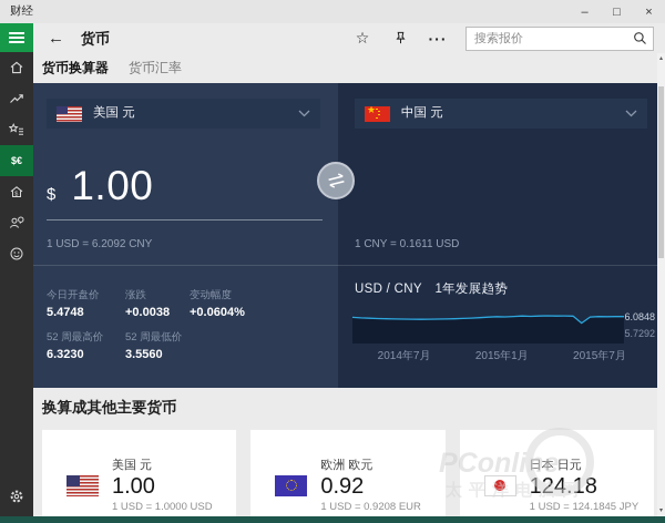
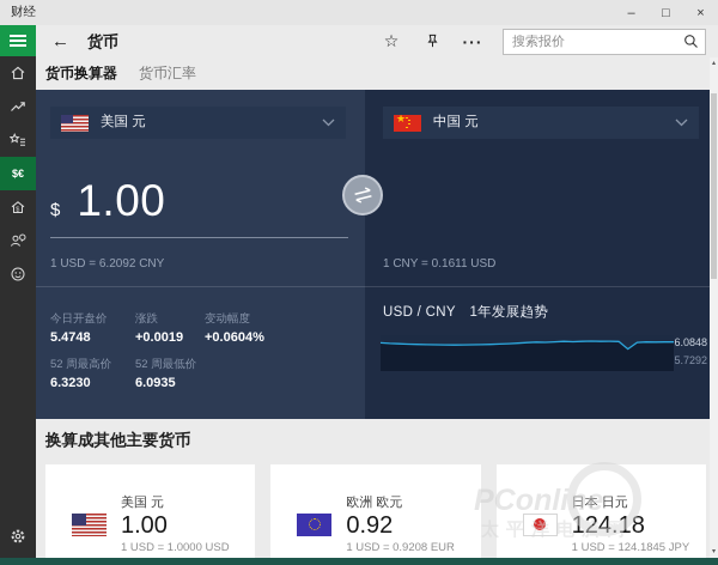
  财经
  –
  □
  ×
  $€
  ←
  货币
  ☆
  ···
  搜索报价
  货币换算器
  货币汇率
  美国 元
  $
  1.00
  1 USD = 6.2092 CNY
  今日开盘价
  5.4748
  涨跌
- +0.0038
+ +0.0019
  变动幅度
  +0.0604%
  52 周最高价
  6.3230
  52 周最低价
- 3.5560
+ 6.0935
  ★
  中国 元
  1 CNY = 0.1611 USD
  USD / CNY 1年发展趋势
  6.0848
  5.7292
- 2014年7月
- 2015年1月
- 2015年7月
  换算成其他主要货币
  美国 元
  1.00
  1 USD = 1.0000 USD
  欧洲 欧元
  0.92
  1 USD = 0.9208 EUR
  日本 日元
  124.18
  1 USD = 124.1845 JPY
  PConline
  太平洋电脑网
